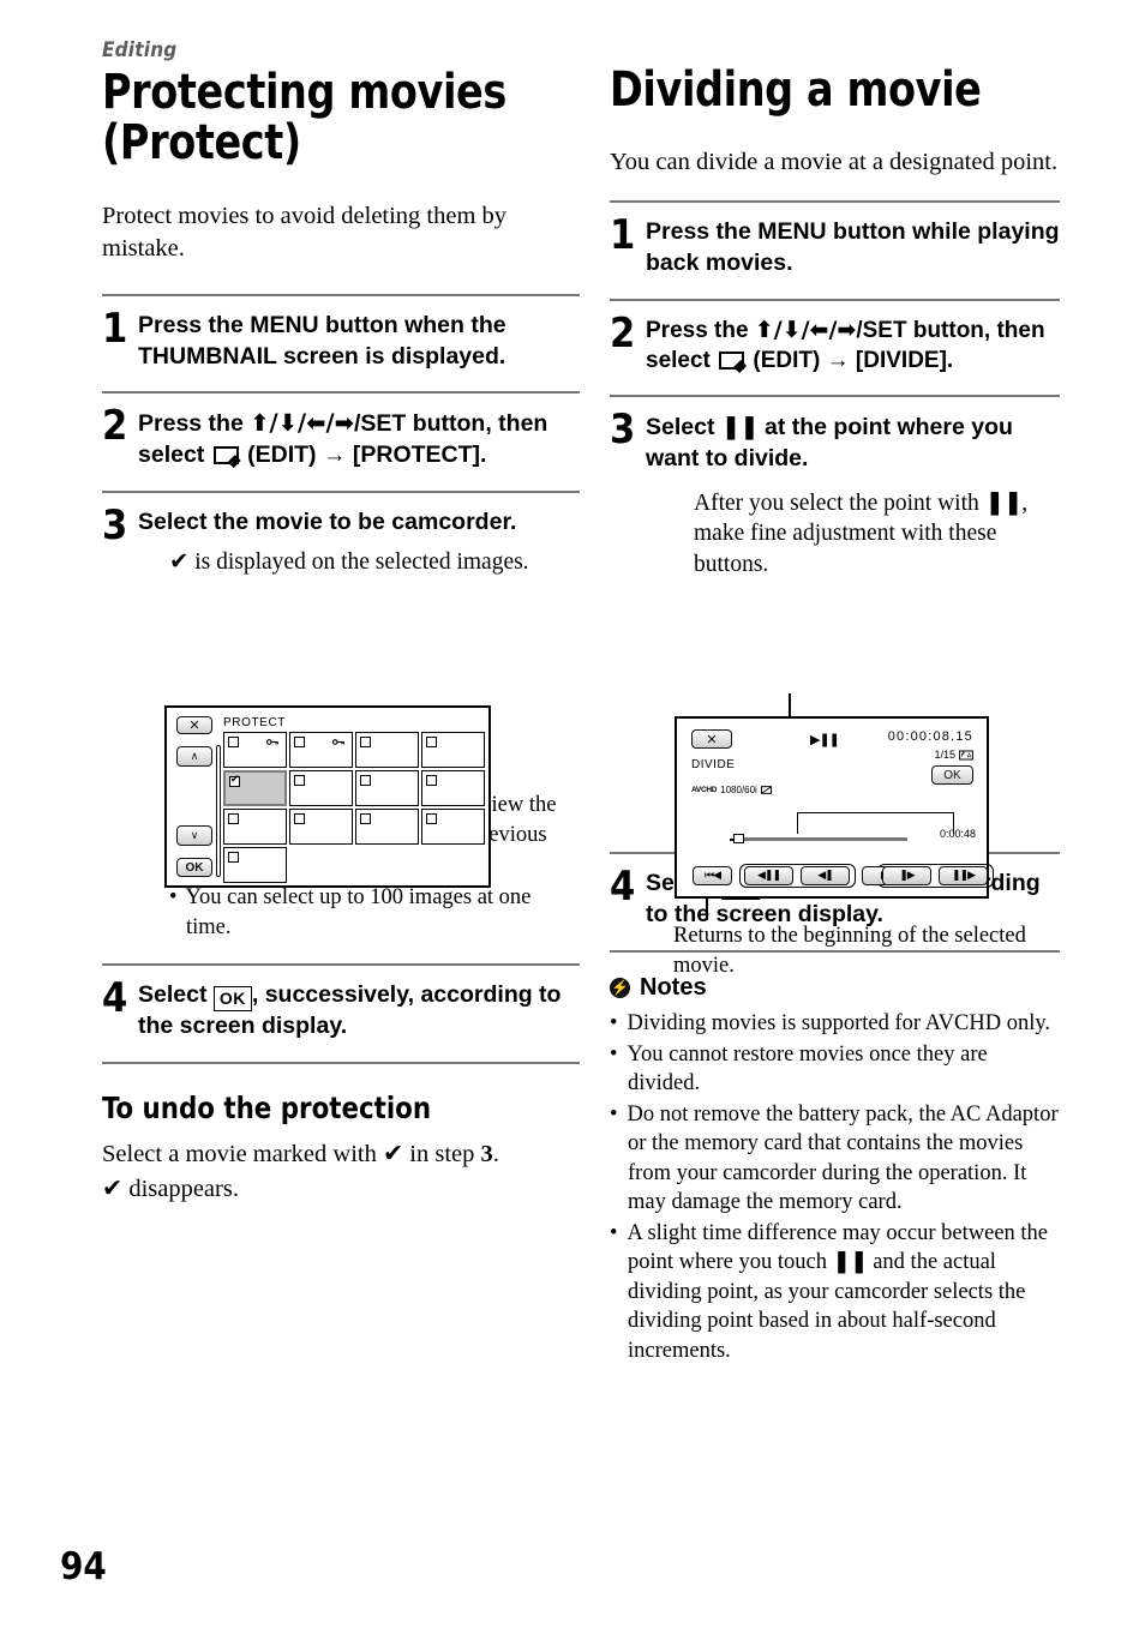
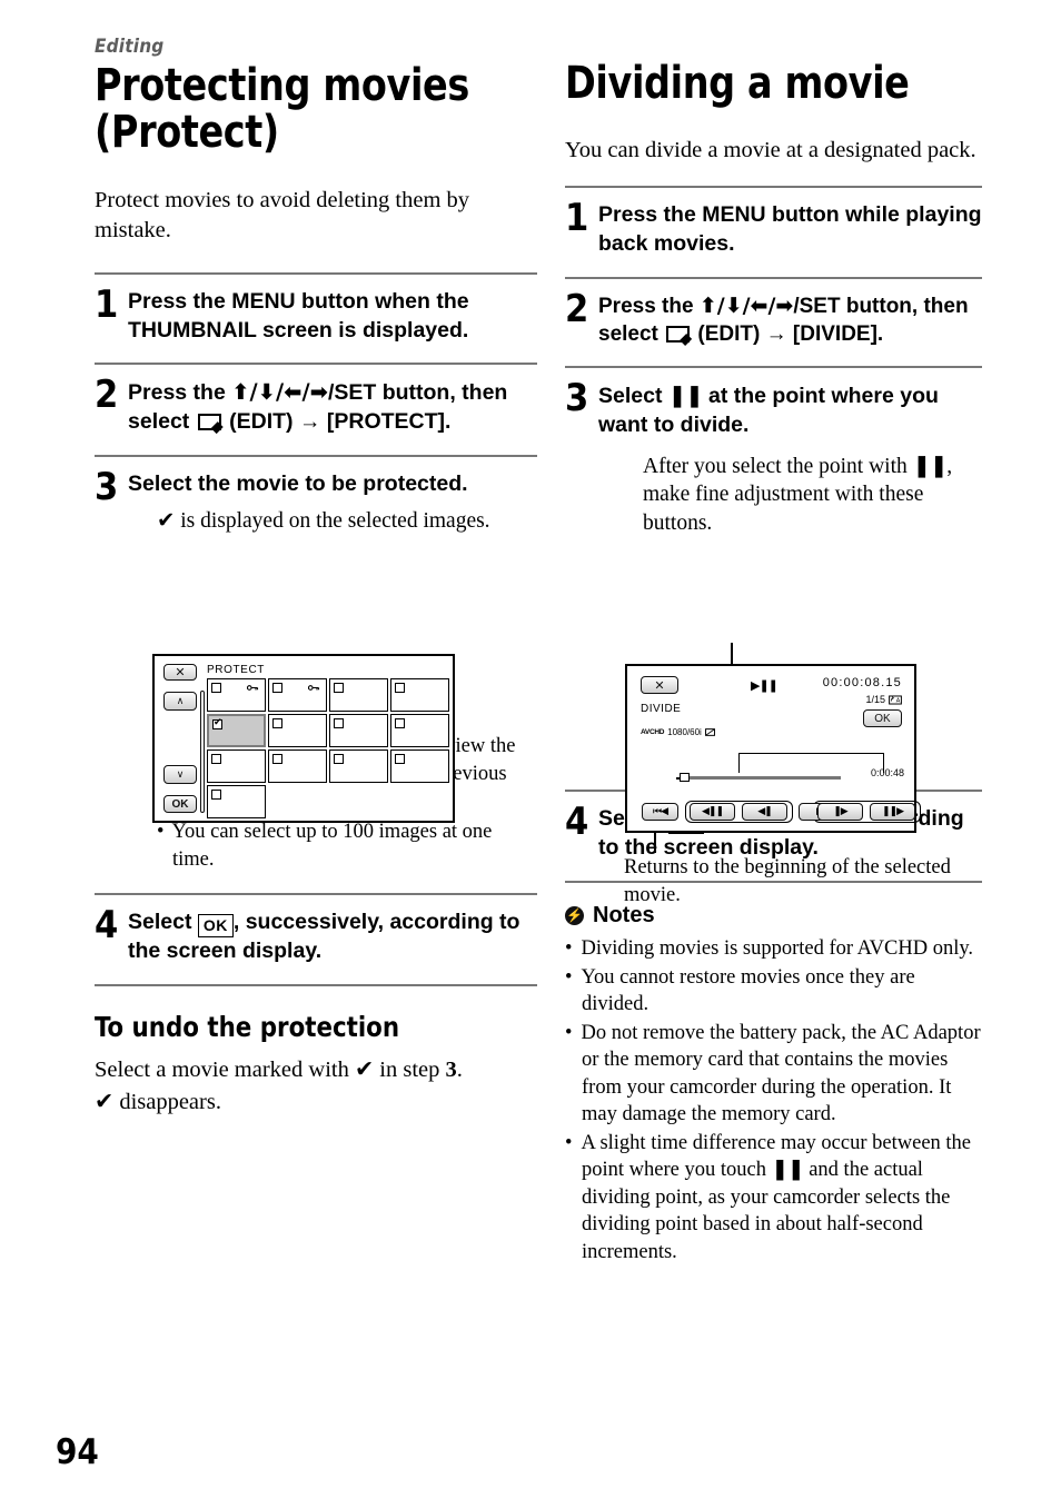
  Editing
  Protecting movies (Protect)
  Protect movies to avoid deleting them by mistake.
  1
  Press the MENU button when the THUMBNAIL screen is displayed.
  2
  Press the ⬆/⬇/⬅/➡/SET button, then select (EDIT) → [PROTECT].
  3
- Select the movie to be camcorder.
+ Select the movie to be protected.
  ✔ is displayed on the selected images.
  You can select up to 100 images at one time.
  4
  Select OK , successively, according to the screen display.
  To undo the protection
  Select a movie marked with ✔ in step 3.
  ✔ disappears.
  ✕
  ∧
  ∨
  OK
  PROTECT
  Dividing a movie
- You can divide a movie at a designated point.
+ You can divide a movie at a designated pack.
  1
  Press the MENU button while playing back movies.
  2
  Press the ⬆/⬇/⬅/➡/SET button, then select (EDIT) → [DIVIDE].
  3
  Select ❚❚ at the point where you want to divide.
  After you select the point with ❚❚, make fine adjustment with these buttons.
  4
  ⚡
  Notes
  Dividing movies is supported for AVCHD only.
  You cannot restore movies once they are divided.
  Do not remove the battery pack, the AC Adaptor or the memory card that contains the movies from your camcorder during the operation. It may damage the memory card.
  A slight time difference may occur between the point where you touch ❚❚ and the actual dividing point, as your camcorder selects the dividing point based in about half-second increments.
  ✕
  DIVIDE
  1080/60i
  ▶❚❚
  00:00:08.15
  1/15
  OK
  0:00:48
  ⏮◀
  ◀❚❚
  ◀❚
  ❚▶
  ❚❚▶
  Returns to the beginning of the selected movie.
  94
